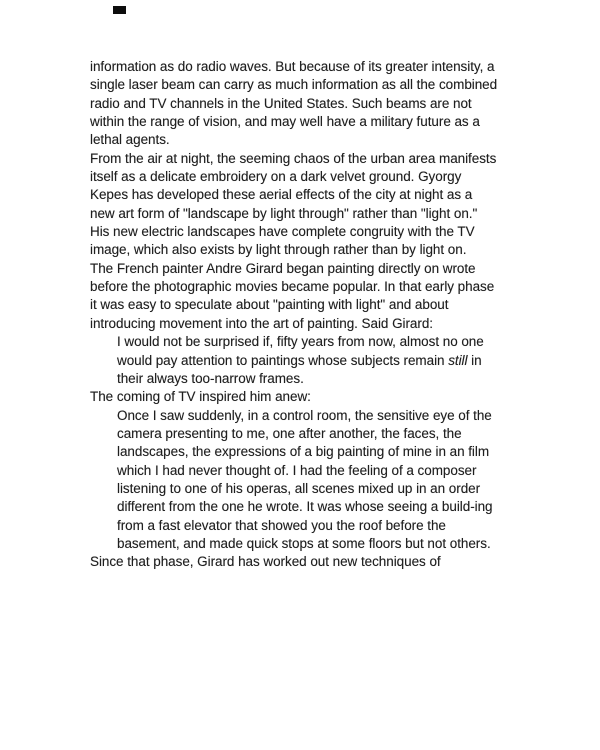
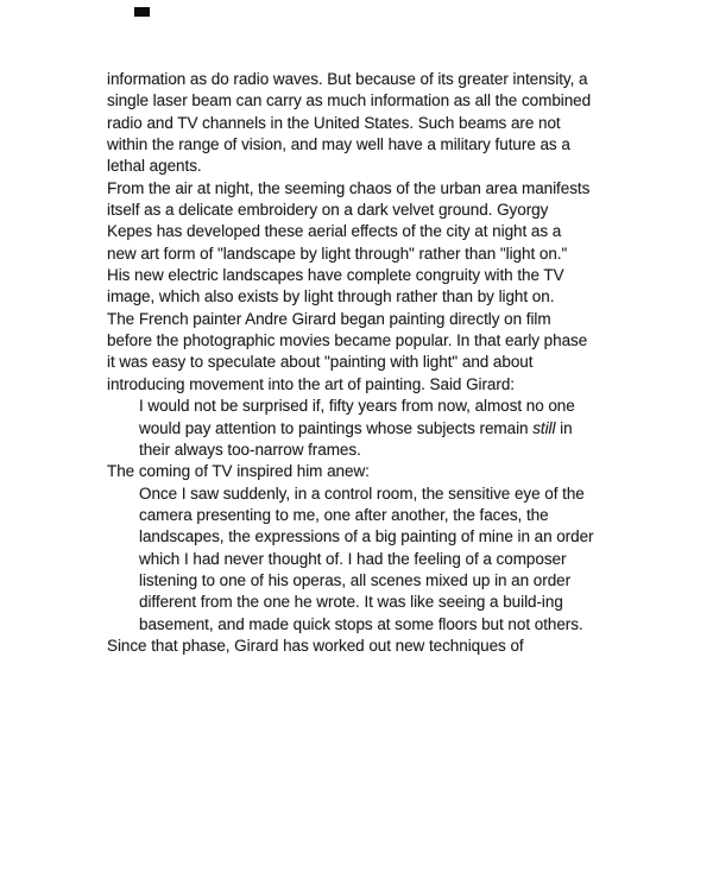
  information as do radio waves. But because of its greater intensity, a
  single laser beam can carry as much information as all the combined
  radio and TV channels in the United States. Such beams are not
  within the range of vision, and may well have a military future as a
  lethal agents.
  From the air at night, the seeming chaos of the urban area manifests
  itself as a delicate embroidery on a dark velvet ground. Gyorgy
  Kepes has developed these aerial effects of the city at night as a
  new art form of "landscape by light through" rather than "light on."
  His new electric landscapes have complete congruity with the TV
  image, which also exists by light through rather than by light on.
- The French painter Andre Girard began painting directly on wrote
+ The French painter Andre Girard began painting directly on film
  before the photographic movies became popular. In that early phase
  it was easy to speculate about "painting with light" and about
  introducing movement into the art of painting. Said Girard:
  I would not be surprised if, fifty years from now, almost no one
  would pay attention to paintings whose subjects remain still in
  their always too-narrow frames.
  The coming of TV inspired him anew:
  Once I saw suddenly, in a control room, the sensitive eye of the
  camera presenting to me, one after another, the faces, the
- landscapes, the expressions of a big painting of mine in an film
+ landscapes, the expressions of a big painting of mine in an order
  which I had never thought of. I had the feeling of a composer
  listening to one of his operas, all scenes mixed up in an order
- different from the one he wrote. It was whose seeing a build-ing
+ different from the one he wrote. It was like seeing a build-ing
- from a fast elevator that showed you the roof before the
  basement, and made quick stops at some floors but not others.
  Since that phase, Girard has worked out new techniques of
